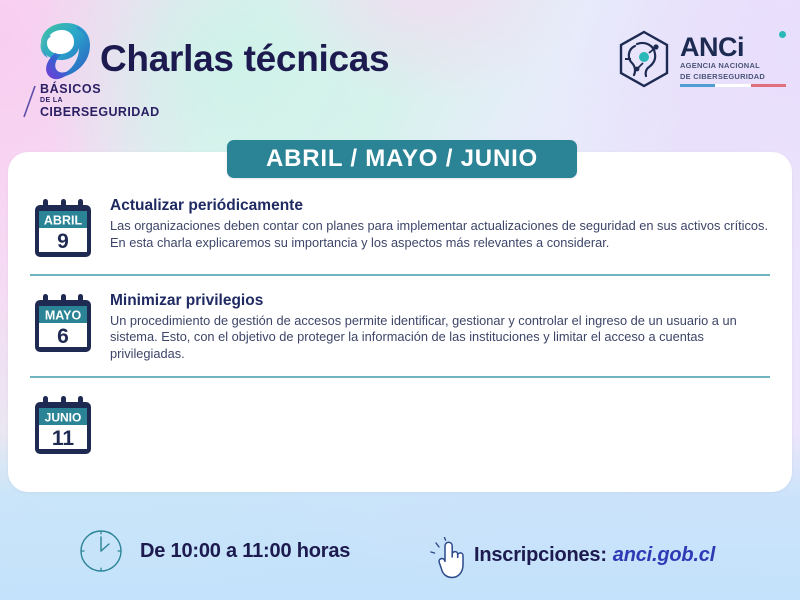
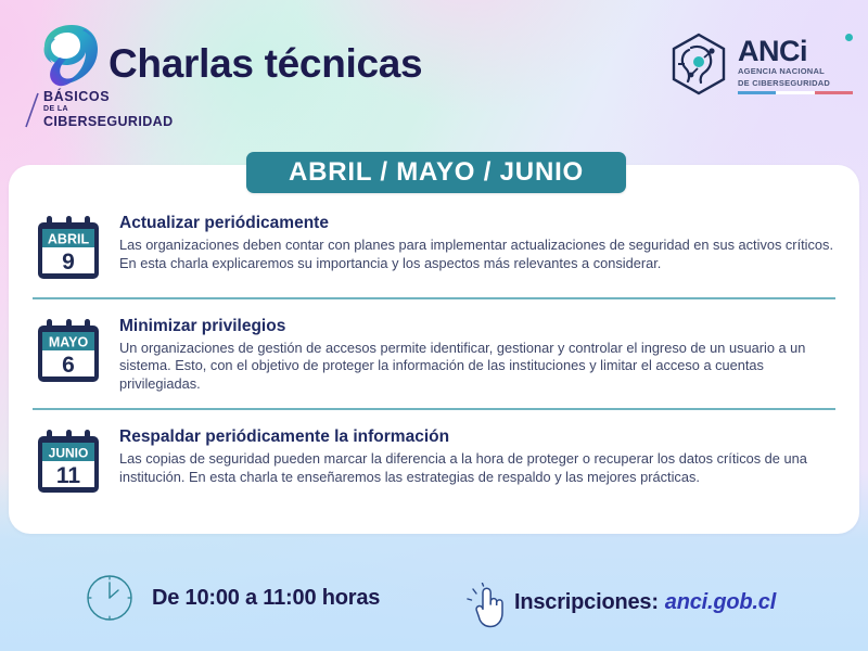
  BÁSICOS
  CIBERSEGURIDAD
  Charlas técnicas
  ANCi
  AGENCIA NACIONAL
  DE CIBERSEGURIDAD
  ABRIL
  9
  Actualizar periódicamente
  Las organizaciones deben contar con planes para implementar actualizaciones de seguridad en sus activos críticos. En esta charla explicaremos su importancia y los aspectos más relevantes a considerar.
  MAYO
  6
  Minimizar privilegios
- Un procedimiento de gestión de accesos permite identificar, gestionar y controlar el ingreso de un usuario a un sistema. Esto, con el objetivo de proteger la información de las instituciones y limitar el acceso a cuentas privilegiadas.
+ Un organizaciones de gestión de accesos permite identificar, gestionar y controlar el ingreso de un usuario a un sistema. Esto, con el objetivo de proteger la información de las instituciones y limitar el acceso a cuentas privilegiadas.
  JUNIO
  11
+ Respaldar periódicamente la información
+ Las copias de seguridad pueden marcar la diferencia a la hora de proteger o recuperar los datos críticos de una institución. En esta charla te enseñaremos las estrategias de respaldo y las mejores prácticas.
  ABRIL / MAYO / JUNIO
  De 10:00 a 11:00 horas
  Inscripciones:
  anci.gob.cl
